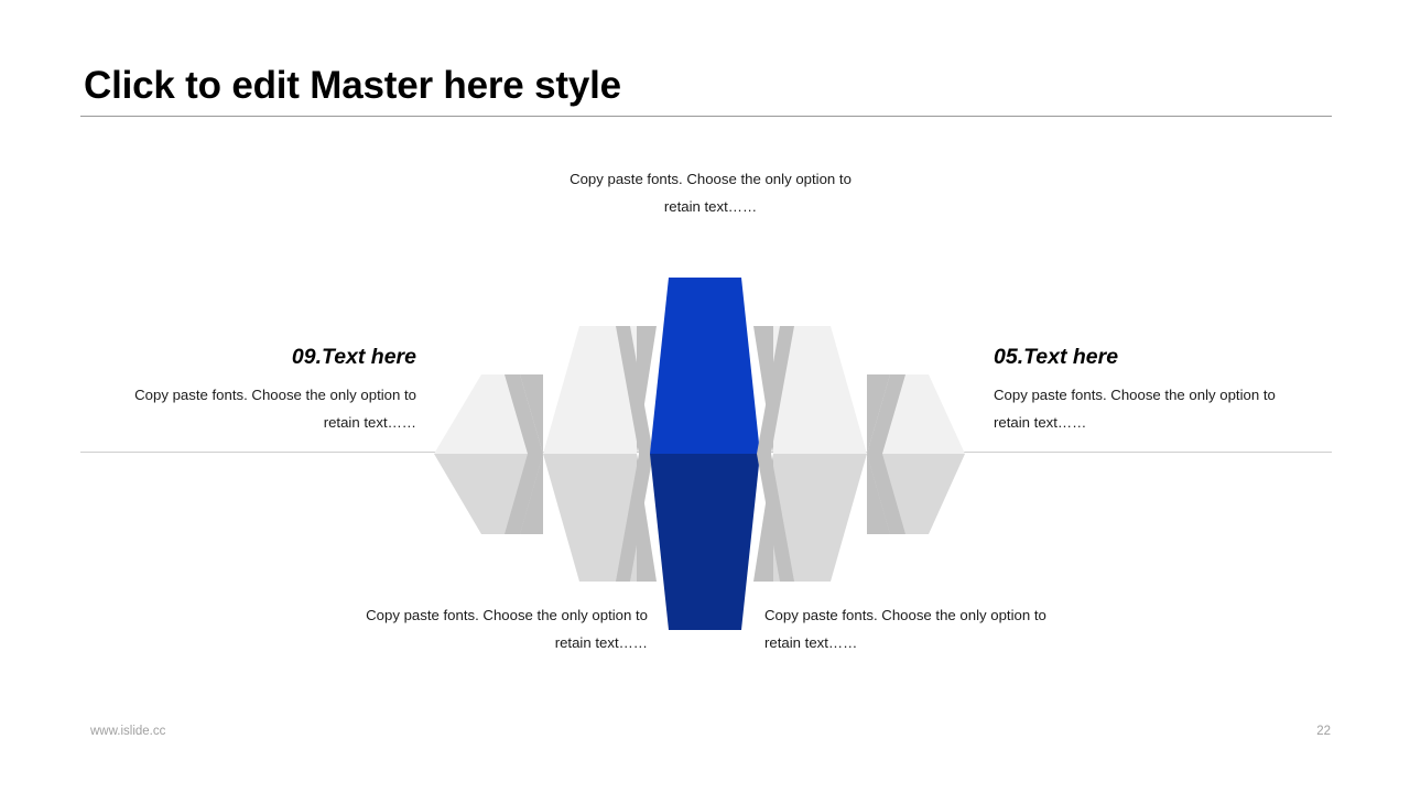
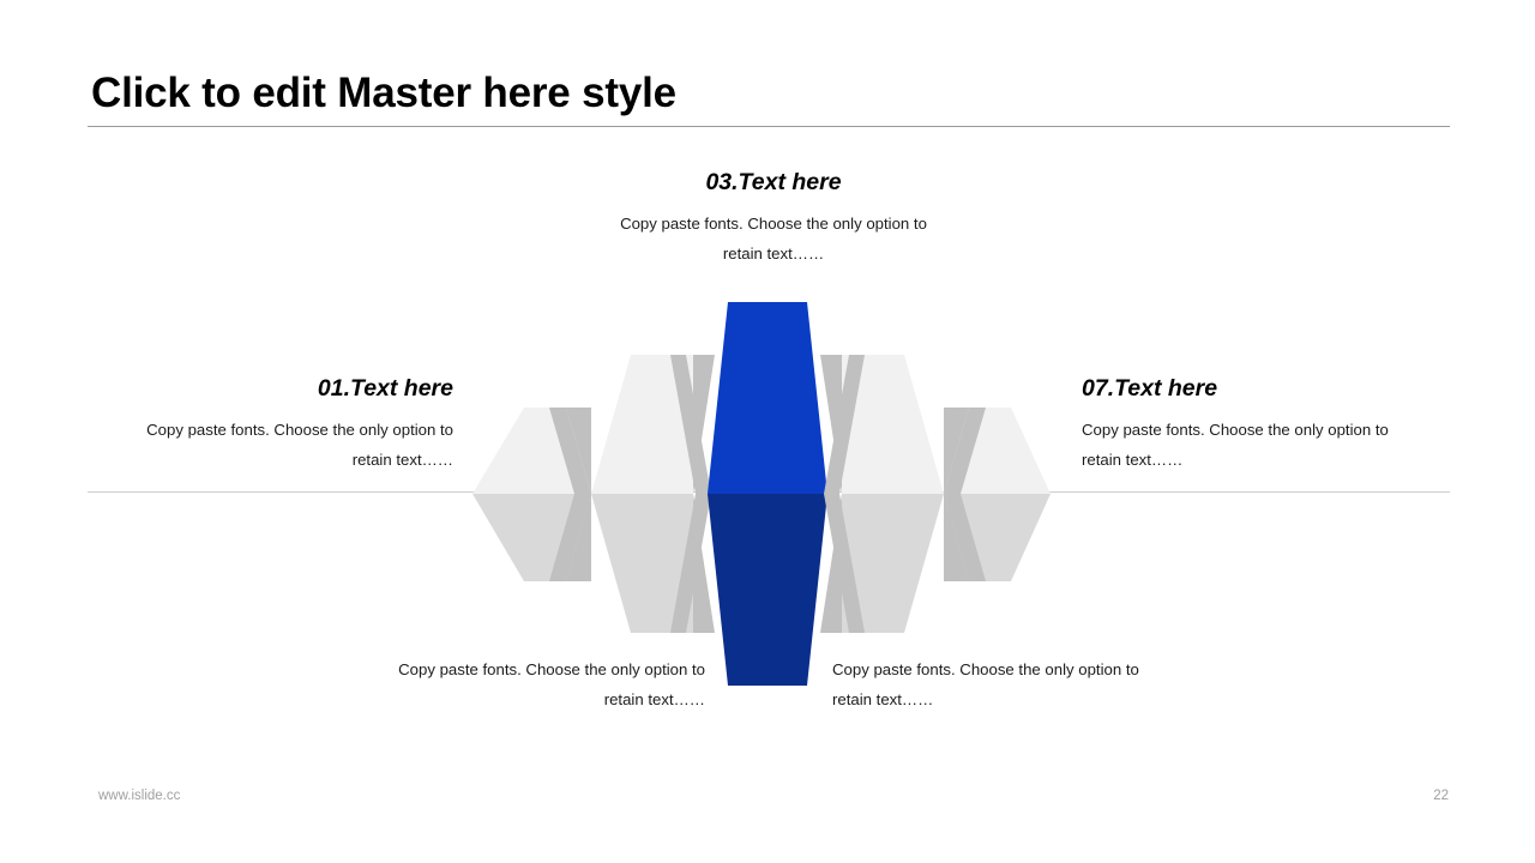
  Click to edit Master here style
- 09.Text here
+ 01.Text here
  Copy paste fonts. Choose the only option to
  retain text……
  Copy paste fonts. Choose the only option to
  retain text……
+ 03.Text here
  Copy paste fonts. Choose the only option to
  retain text……
  Copy paste fonts. Choose the only option to
  retain text……
- 05.Text here
+ 07.Text here
  Copy paste fonts. Choose the only option to
  retain text……
  www.islide.cc
  22
